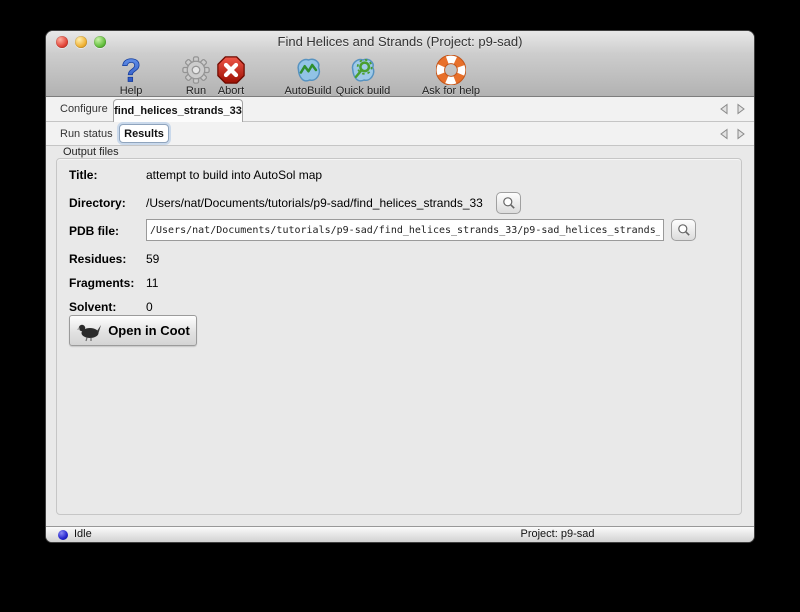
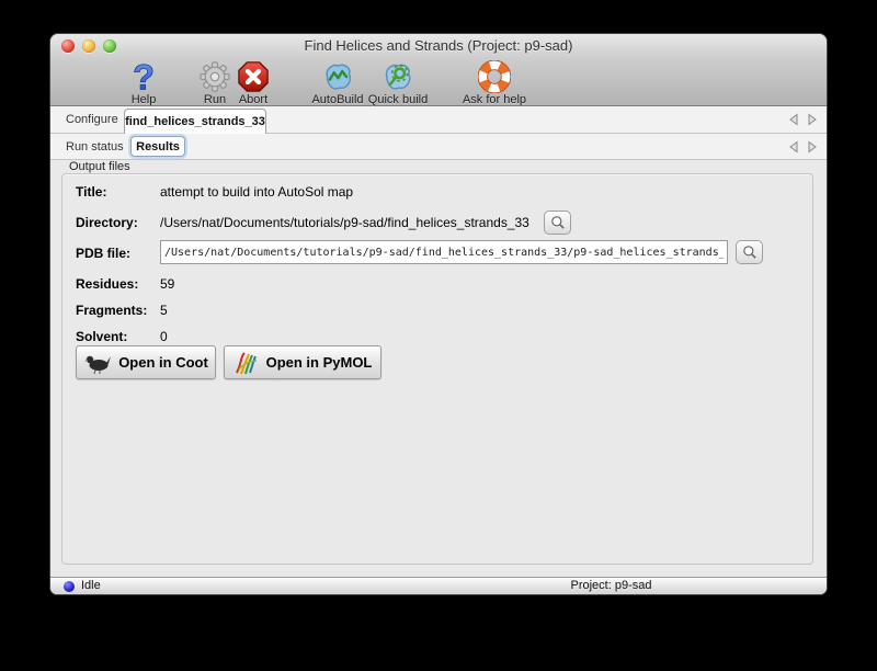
  Find Helices and Strands (Project: p9-sad)
  ?
  Help
  Run
  Abort
  AutoBuild
  Quick build
  Ask for help
  Configure
  find_helices_strands_33
  Run status
  Results
  Output files
  Title:
  attempt to build into AutoSol map
  Directory:
  /Users/nat/Documents/tutorials/p9-sad/find_helices_strands_33
  PDB file:
  /Users/nat/Documents/tutorials/p9-sad/find_helices_strands_33/p9-sad_helices_strands_
  Residues:
  59
  Fragments:
- 11
+ 5
  Solvent:
  0
  Open in Coot
+ Open in PyMOL
  Idle
  Project: p9-sad
